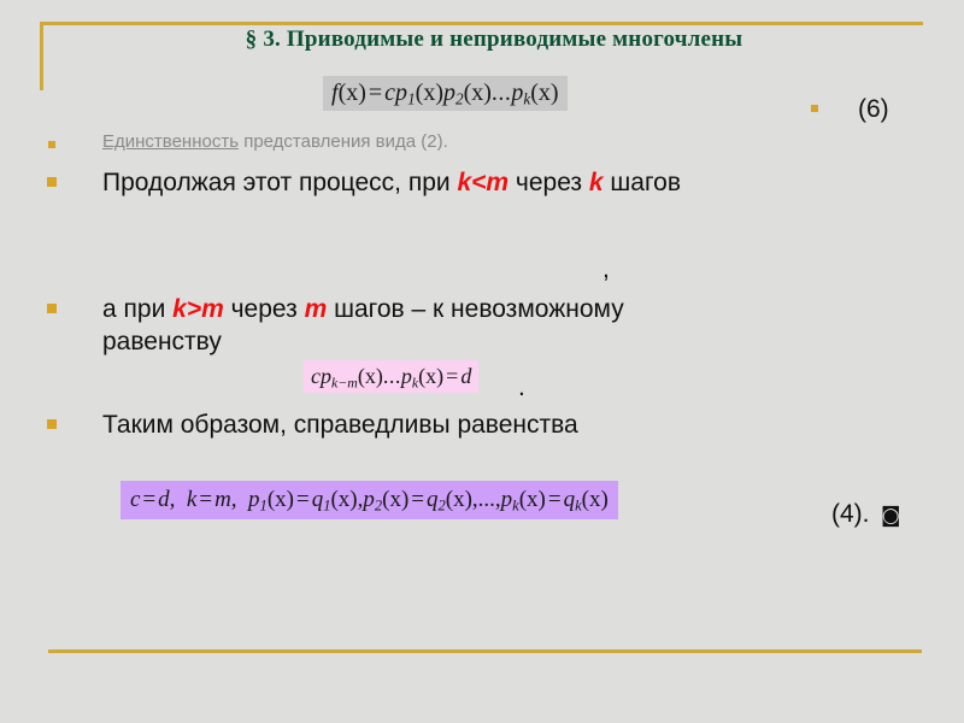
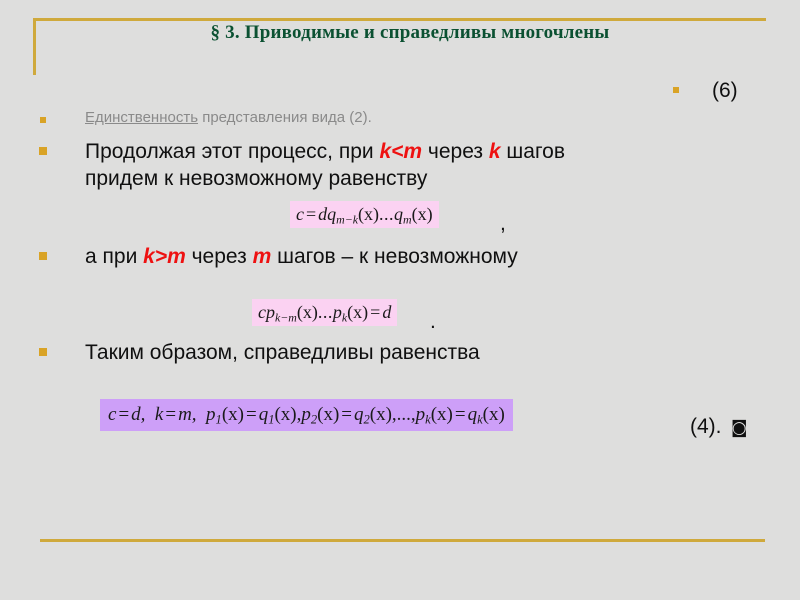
- § 3. Приводимые и неприводимые многочлены
+ § 3. Приводимые и справедливы многочлены
- f(x)=cp1(x)p2(x)...pk(x)
  (6)
  Единственность представления вида (2).
  Продолжая этот процесс, при k<m через k шагов
+ придем к невозможному равенству
+ c=dqm−k(x)...qm(x)
  ,
  а при k>m через m шагов – к невозможному
- равенству
  cpk−m(x)...pk(x)=d
  .
  Таким образом, справедливы равенства
  c=d, k=m, p1(x)=q1(x),p2(x)=q2(x),...,pk(x)=qk(x)
  (4).
  ◙
